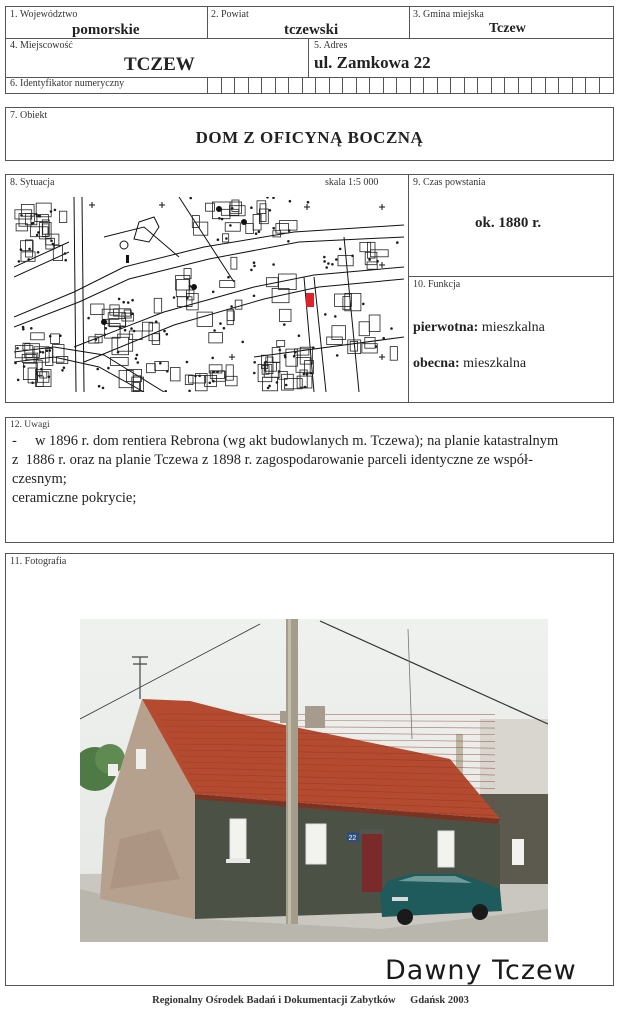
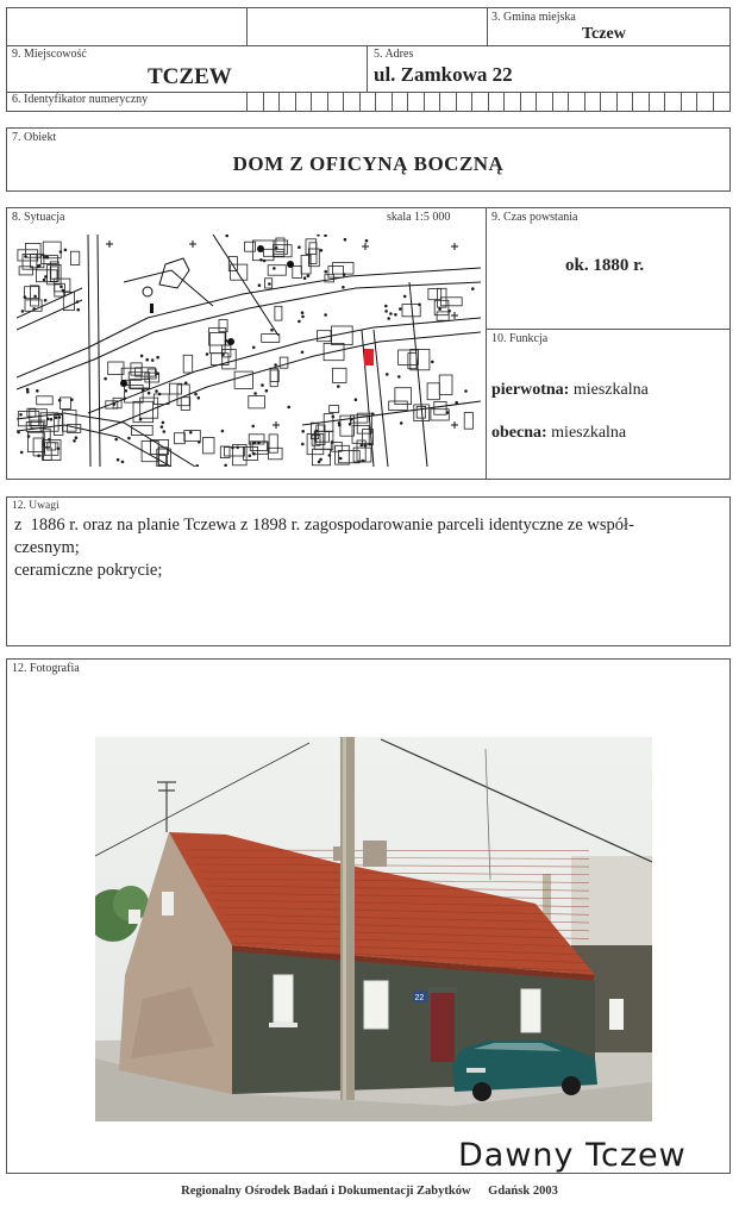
- 1. Województwo
- pomorskie
- 2. Powiat
- tczewski
  3. Gmina miejska
  Tczew
- 4. Miejscowość
+ 9. Miejscowość
  TCZEW
  5. Adres
  ul. Zamkowa 22
  6. Identyfikator numeryczny
  7. Obiekt
  DOM Z OFICYNĄ BOCZNĄ
  8. Sytuacja
  skala 1:5 000
  9. Czas powstania
  ok. 1880 r.
  10. Funkcja
  pierwotna: mieszkalna
  obecna: mieszkalna
  12. Uwagi
- - w 1896 r. dom rentiera Rebrona (wg akt budowlanych m. Tczewa); na planie katastralnym
  z 1886 r. oraz na planie Tczewa z 1898 r. zagospodarowanie parceli identyczne ze współ-
  czesnym;
  ceramiczne pokrycie;
- 11. Fotografia
+ 12. Fotografia
  Dawny Tczew
  Regionalny Ośrodek Badań i Dokumentacji Zabytków Gdańsk 2003
